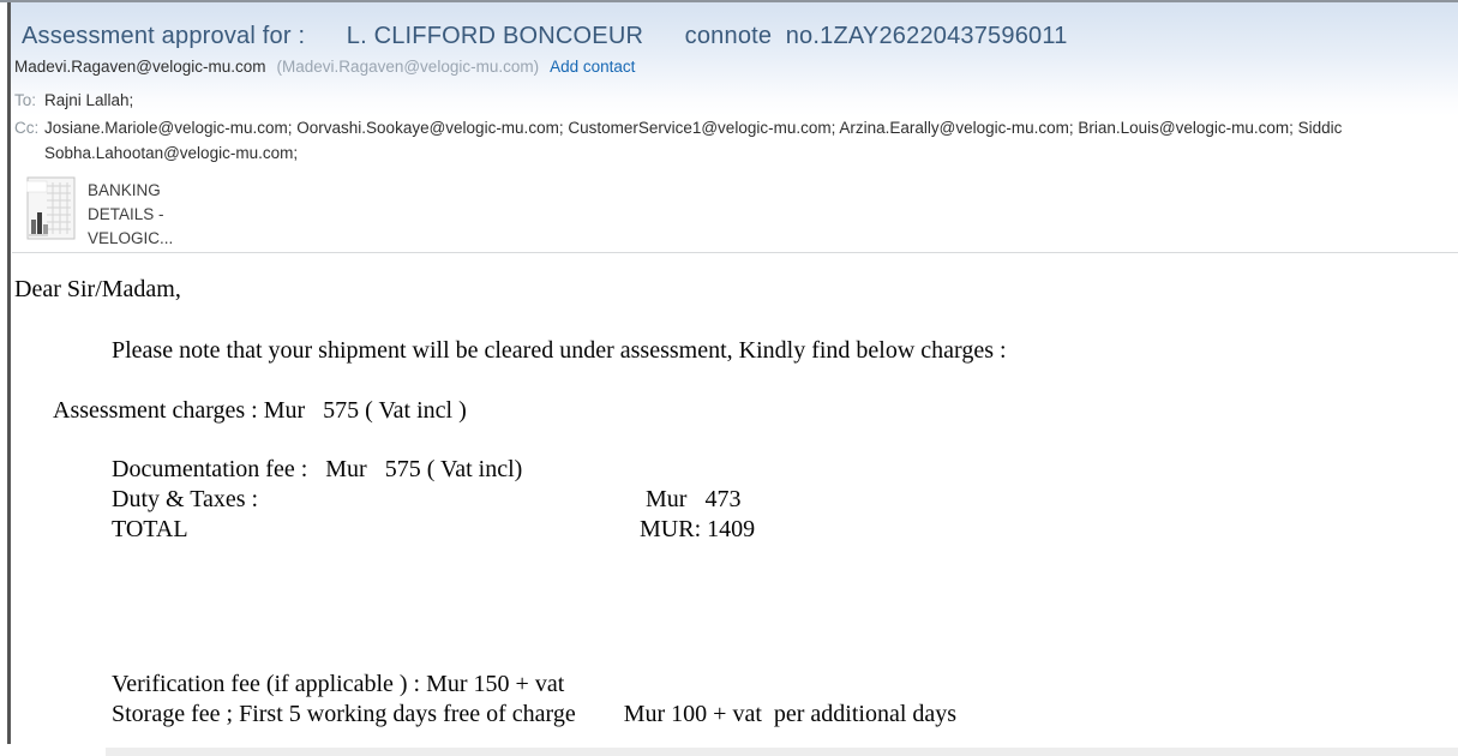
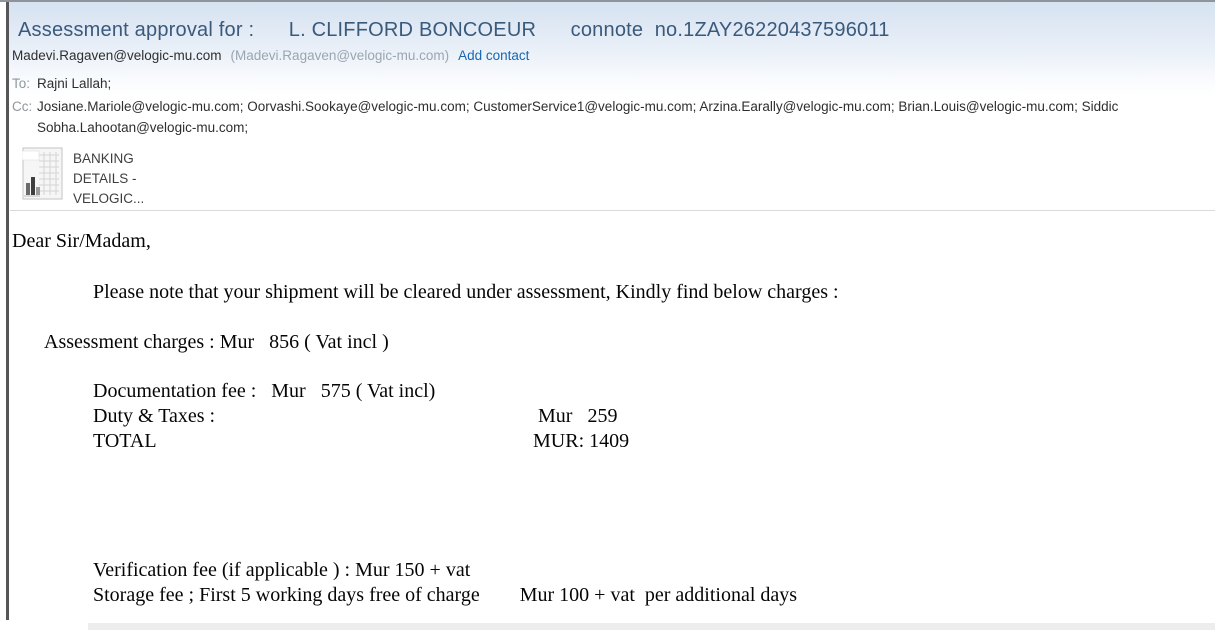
  Assessment approval for : L. CLIFFORD BONCOEUR connote no.1ZAY26220437596011
  Madevi.Ragaven@velogic-mu.com
  (Madevi.Ragaven@velogic-mu.com)
  Add contact
  To:
  Rajni Lallah;
  Cc:
  Josiane.Mariole@velogic-mu.com; Oorvashi.Sookaye@velogic-mu.com; CustomerService1@velogic-mu.com; Arzina.Earally@velogic-mu.com; Brian.Louis@velogic-mu.com; Siddic
  Sobha.Lahootan@velogic-mu.com;
  BANKING
  DETAILS -
  VELOGIC...
  Dear Sir/Madam,
  Please note that your shipment will be cleared under assessment, Kindly find below charges :
- Assessment charges : Mur 575 ( Vat incl )
+ Assessment charges : Mur 856 ( Vat incl )
  Documentation fee : Mur 575 ( Vat incl)
  Duty & Taxes :
- Mur 473
+ Mur 259
  TOTAL
  MUR: 1409
  Verification fee (if applicable ) : Mur 150 + vat
  Storage fee ; First 5 working days free of charge Mur 100 + vat per additional days
